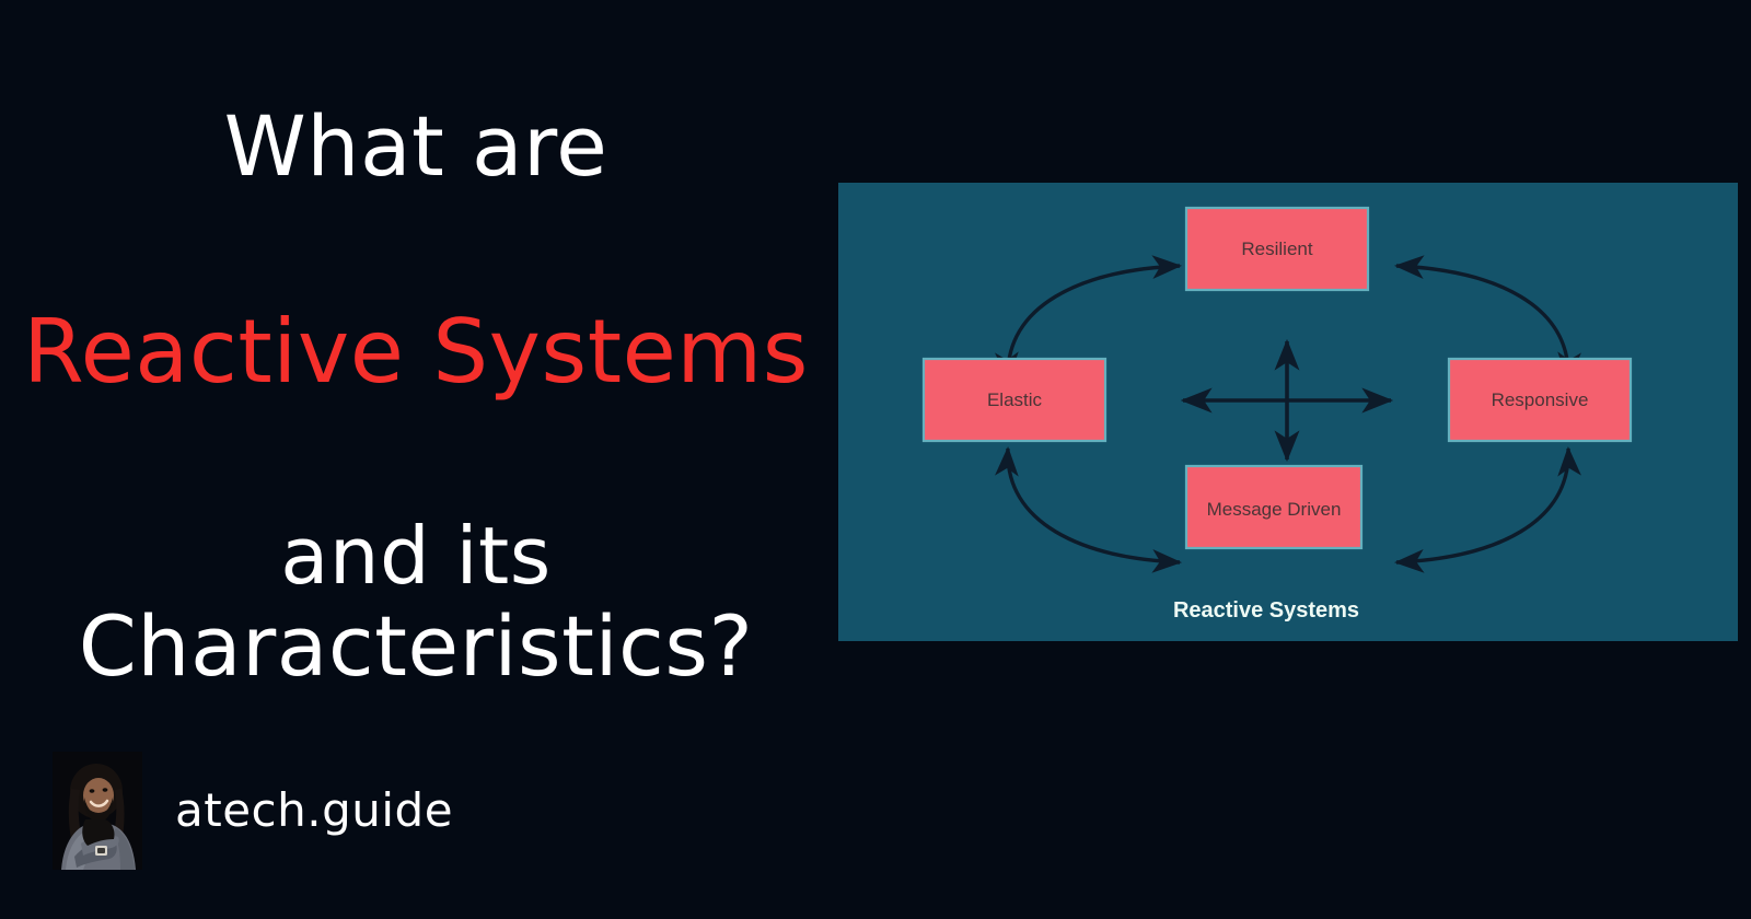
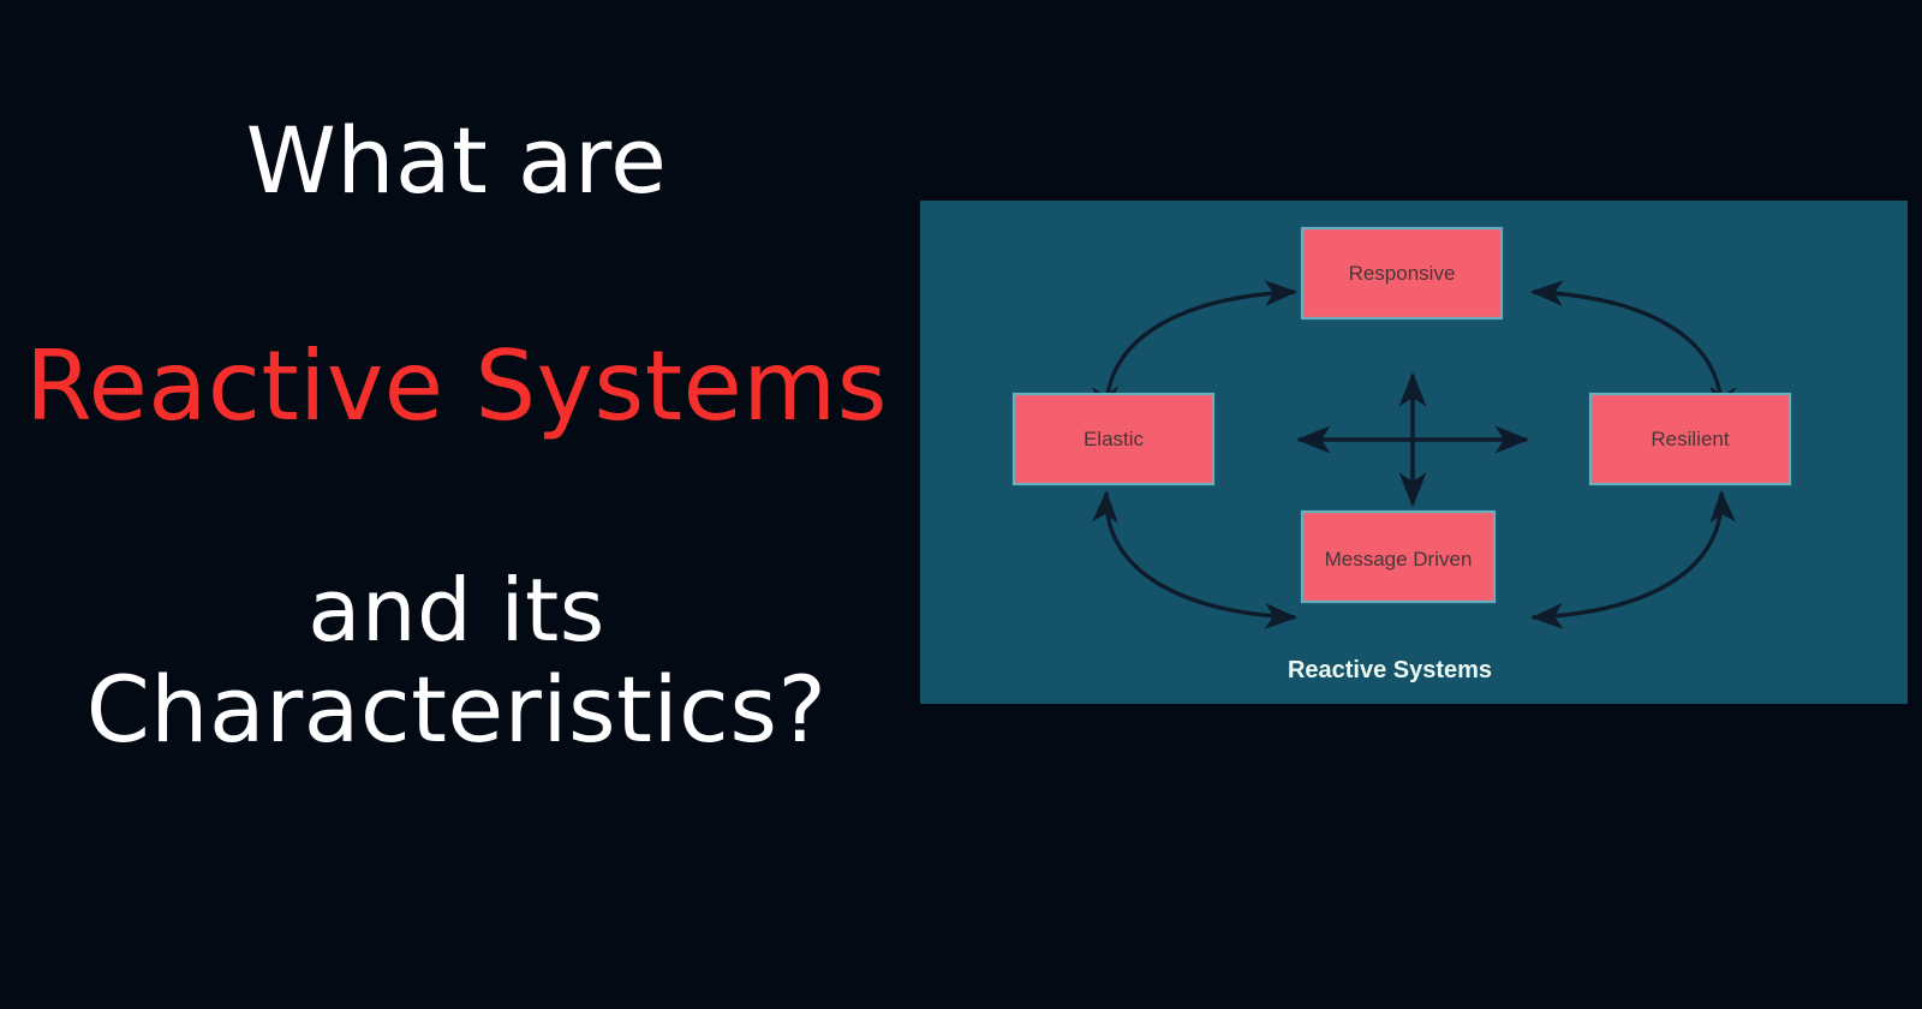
  What are
  Reactive Systems
  and its
  Characteristics?
- atech.guide
- Resilient
+ Responsive
  Elastic
- Responsive
+ Resilient
  Message Driven
  Reactive Systems
